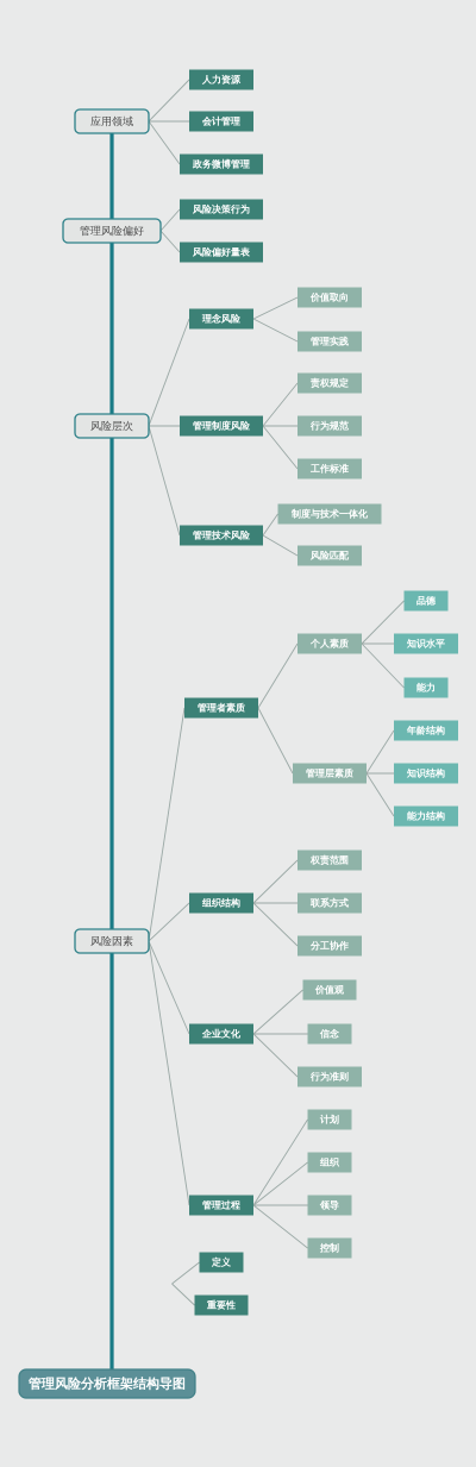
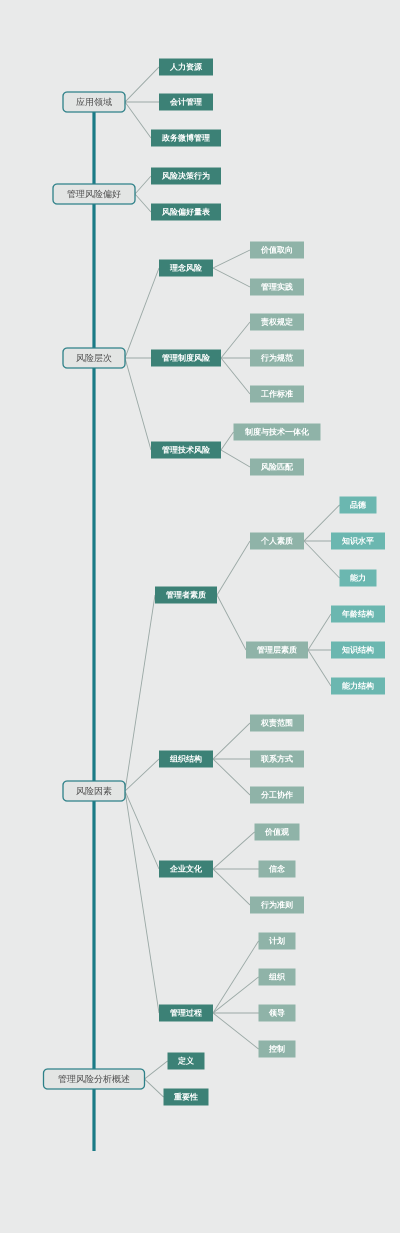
  应用领域
  人力资源
  会计管理
  政务微博管理
  管理风险偏好
  风险决策行为
  风险偏好量表
  风险层次
  理念风险
  价值取向
  管理实践
  管理制度风险
  责权规定
  行为规范
  工作标准
  管理技术风险
  制度与技术一体化
  风险匹配
  风险因素
  管理者素质
  个人素质
  品德
  知识水平
  能力
  管理层素质
  年龄结构
  知识结构
  能力结构
  组织结构
  权责范围
  联系方式
  分工协作
  企业文化
  价值观
  信念
  行为准则
  管理过程
  计划
  组织
  领导
  控制
+ 管理风险分析概述
  定义
  重要性
- 管理风险分析框架结构导图
